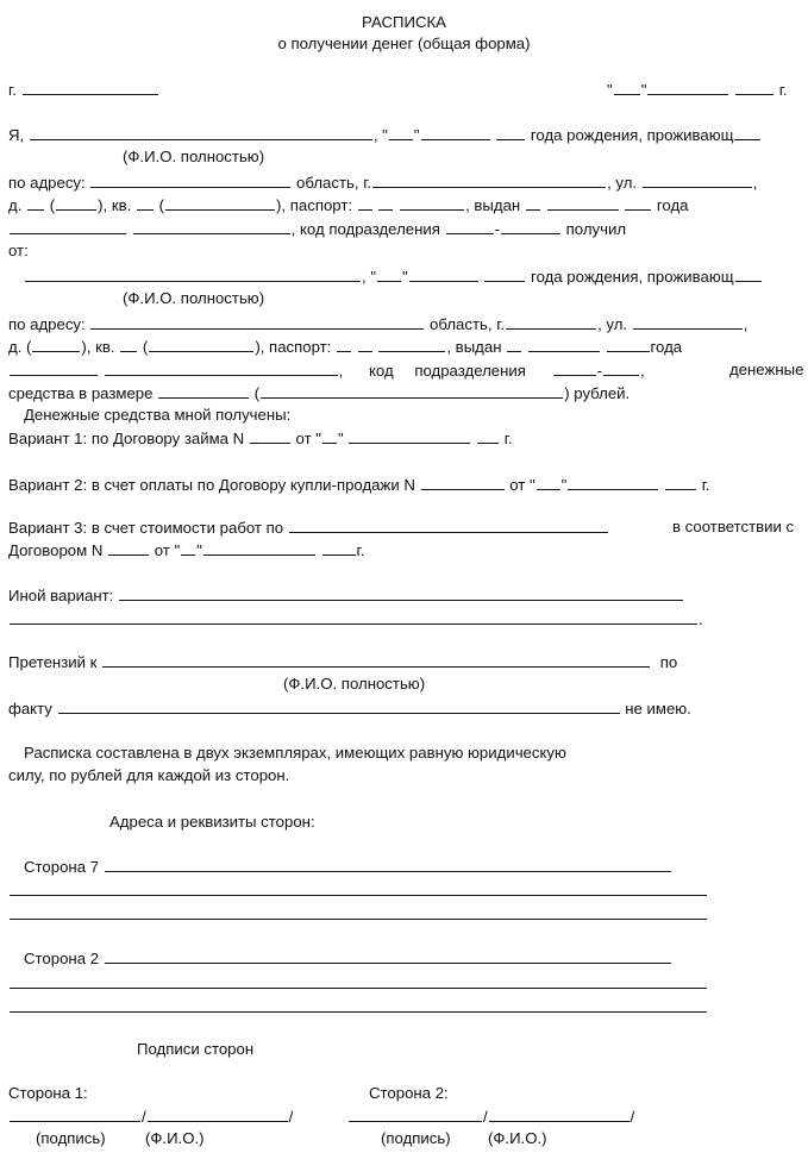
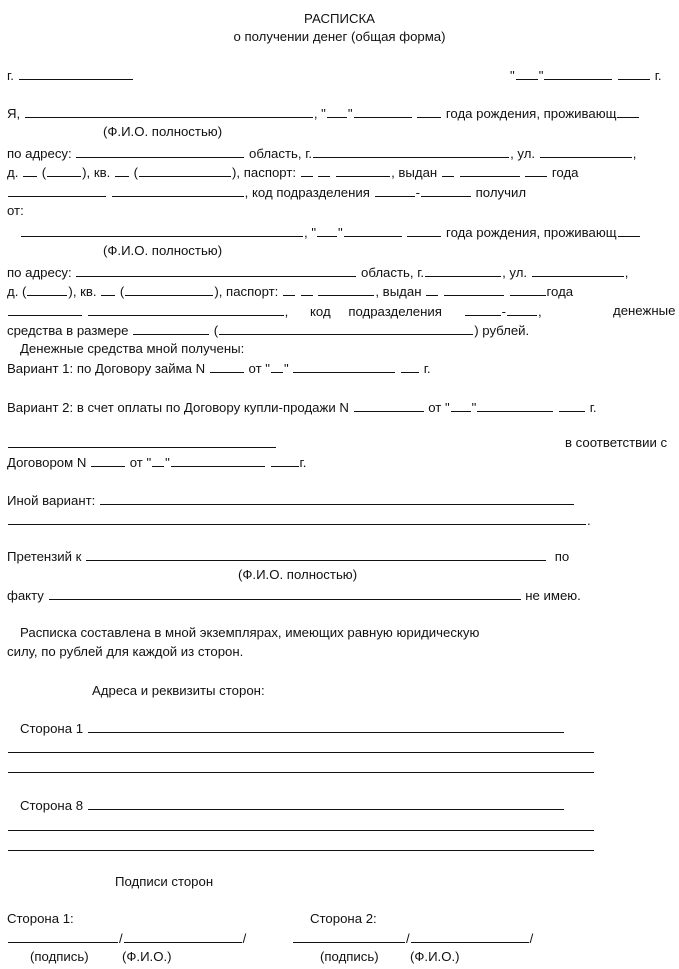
  РАСПИСКА
  о получении денег (общая форма)
  г.
  " " г.
  Я, , " " года рождения, проживающ
  (Ф.И.О. полностью)
  по адресу: область, г. , ул. ,
  д. ( ), кв. ( ), паспорт: , выдан года
  , код подразделения - получил
  от:
  , " " года рождения, проживающ
  (Ф.И.О. полностью)
  по адресу: область, г. , ул. ,
  д. ( ), кв. ( ), паспорт: , выдан года
  , код подразделения - ,
  денежные
  средства в размере ( ) рублей.
  Денежные средства мной получены:
  Вариант 1: по Договору займа N от " " г.
  Вариант 2: в счет оплаты по Договору купли-продажи N от " " г.
- Вариант 3: в счет стоимости работ по
  в соответствии с
  Договором N от " " г.
  Иной вариант:
  .
  Претензий к по
  (Ф.И.О. полностью)
  факту не имею.
- Расписка составлена в двух экземплярах, имеющих равную юридическую
+ Расписка составлена в мной экземплярах, имеющих равную юридическую
  силу, по рублей для каждой из сторон.
  Адреса и реквизиты сторон:
- Сторона 7
+ Сторона 1
- Сторона 2
+ Сторона 8
  Подписи сторон
  Сторона 1:
  Сторона 2:
  / /
  / /
  (подпись)
  (Ф.И.О.)
  (подпись)
  (Ф.И.О.)
